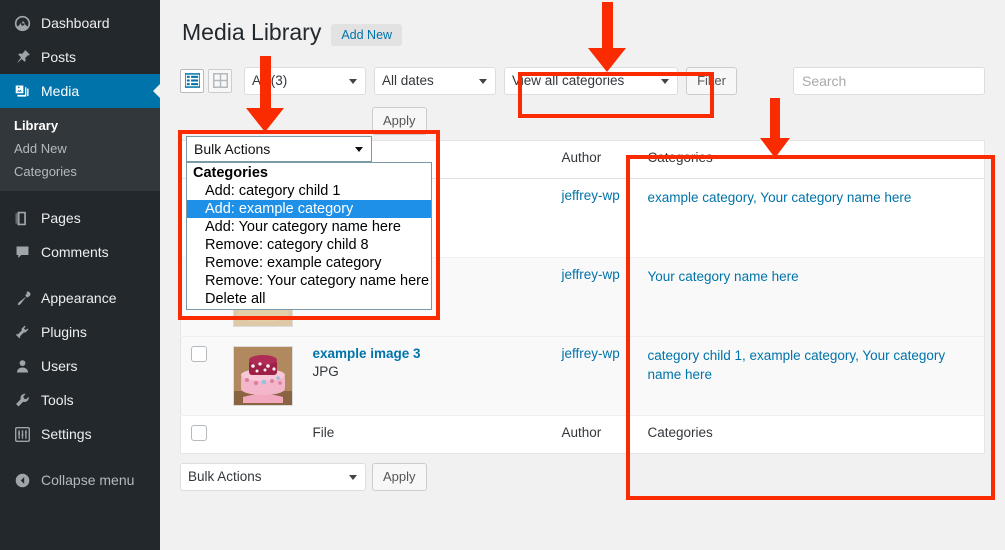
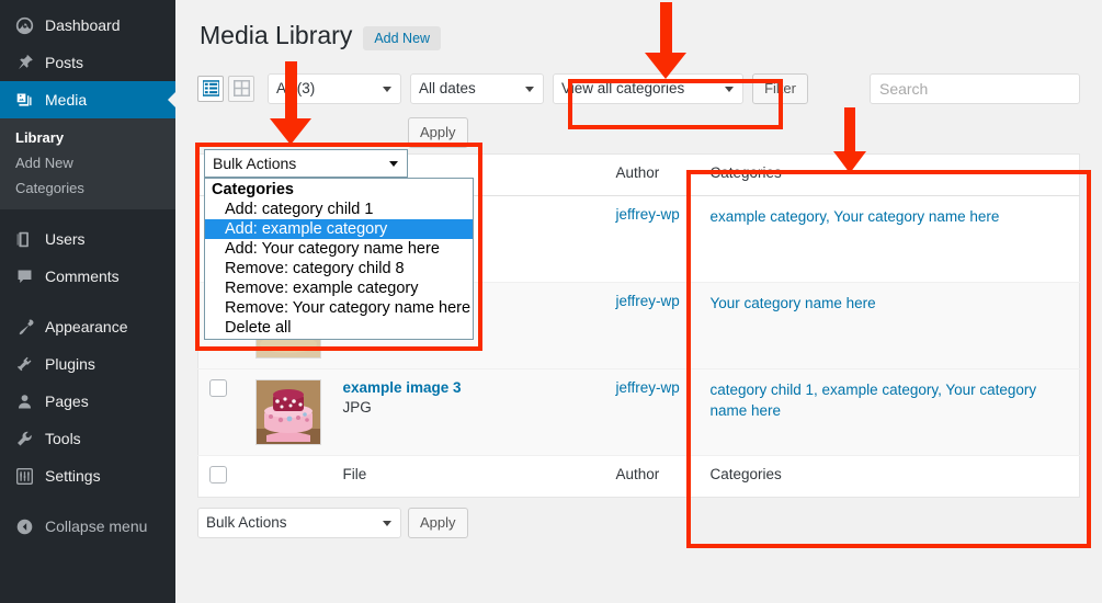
  Dashboard
  Posts
  Media
  Library
  Add New
  Categories
- Pages
+ Users
  Comments
  Appearance
  Plugins
- Users
+ Pages
  Tools
  Settings
  Collapse menu
  Media Library
  Add New
  All dates
  View all categories
  Filter
  Search
  Apply
  			Author	Categories
  			jeffrey-wp	example category, Your category name here
  		example image 3 JPG	jeffrey-wp	category child 1, example category, Your category name here
  		File	Author	Categories
  Bulk Actions
  Apply
  Bulk Actions
  Categories
  Add: category child 1
  Add: example category
  Add: Your category name here
  Remove: category child 8
  Remove: example category
  Remove: Your category name here
  Delete all
